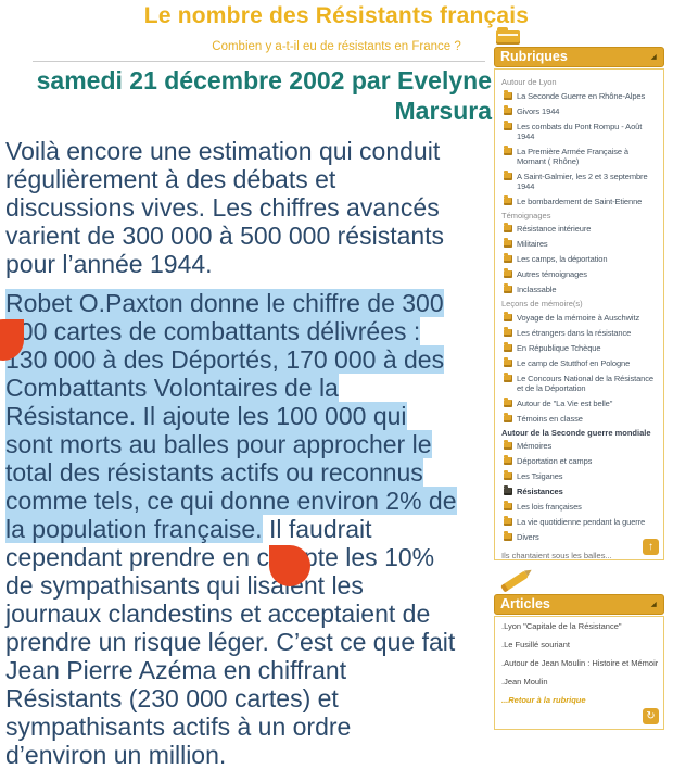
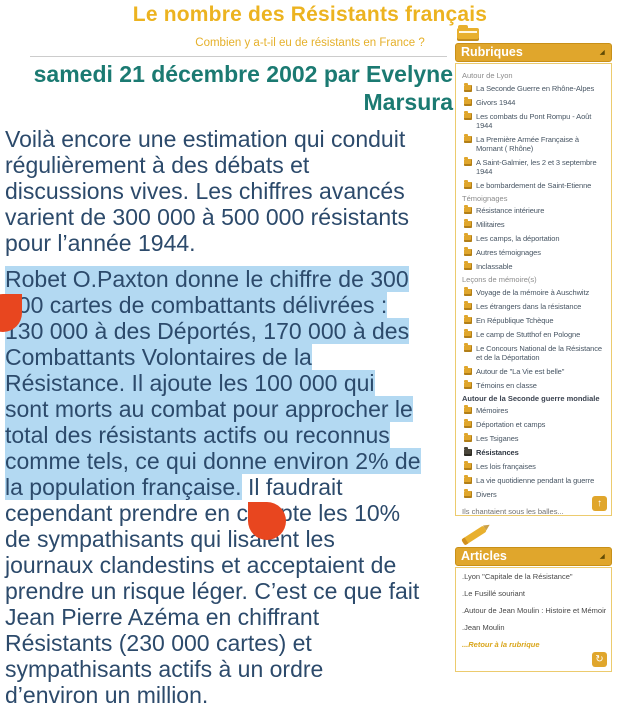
  Le nombre des Résistants français
  Combien y a-t-il eu de résistants en France ?
  samedi 21 décembre 2002 par Evelyne Marsura
  Voilà encore une estimation qui conduit
  régulièrement à des débats et
  discussions vives. Les chiffres avancés
  varient de 300 000 à 500 000 résistants
  pour l’année 1944.
  Robet O.Paxton donne le chiffre de 300
  00 cartes de combattants délivrées :
  130 000 à des Déportés, 170 000 à des
  Combattants Volontaires de la
  Résistance. Il ajoute les 100 000 qui
- sont morts au balles pour approcher le
+ sont morts au combat pour approcher le
  total des résistants actifs ou reconnus
  comme tels, ce qui donne environ 2% de
  la population française. Il faudrait
  cependant prendre en cpte les 10%
  de sympathisants qui lisaent les
  journaux clandestins et acceptaient de
  prendre un risque léger. C’est ce que fait
  Jean Pierre Azéma en chiffrant
  Résistants (230 000 cartes) et
  sympathisants actifs à un ordre
  d’environ un million.
  Rubriques
  Autour de Lyon
  La Seconde Guerre en Rhône-Alpes
  Givors 1944
  Les combats du Pont Rompu - Août 1944
  La Première Armée Française à Mornant ( Rhône)
  A Saint-Galmier, les 2 et 3 septembre 1944
  Le bombardement de Saint-Etienne
  Témoignages
  Résistance intérieure
  Militaires
  Les camps, la déportation
  Autres témoignages
  Inclassable
  Leçons de mémoire(s)
  Voyage de la mémoire à Auschwitz
  Les étrangers dans la résistance
  En République Tchèque
  Le camp de Stutthof en Pologne
  Le Concours National de la Résistance et de la Déportation
  Autour de "La Vie est belle"
  Témoins en classe
  Autour de la Seconde guerre mondiale
  Mémoires
  Déportation et camps
  Les Tsiganes
  Résistances
  Les lois françaises
  La vie quotidienne pendant la guerre
  Divers
  Ils chantaient sous les balles...
  ↑
  Articles
  .Lyon "Capitale de la Résistance"
  .Le Fusillé souriant
  .Autour de Jean Moulin : Histoire et Mémoir
  .Jean Moulin
  ...Retour à la rubrique
  ↻
